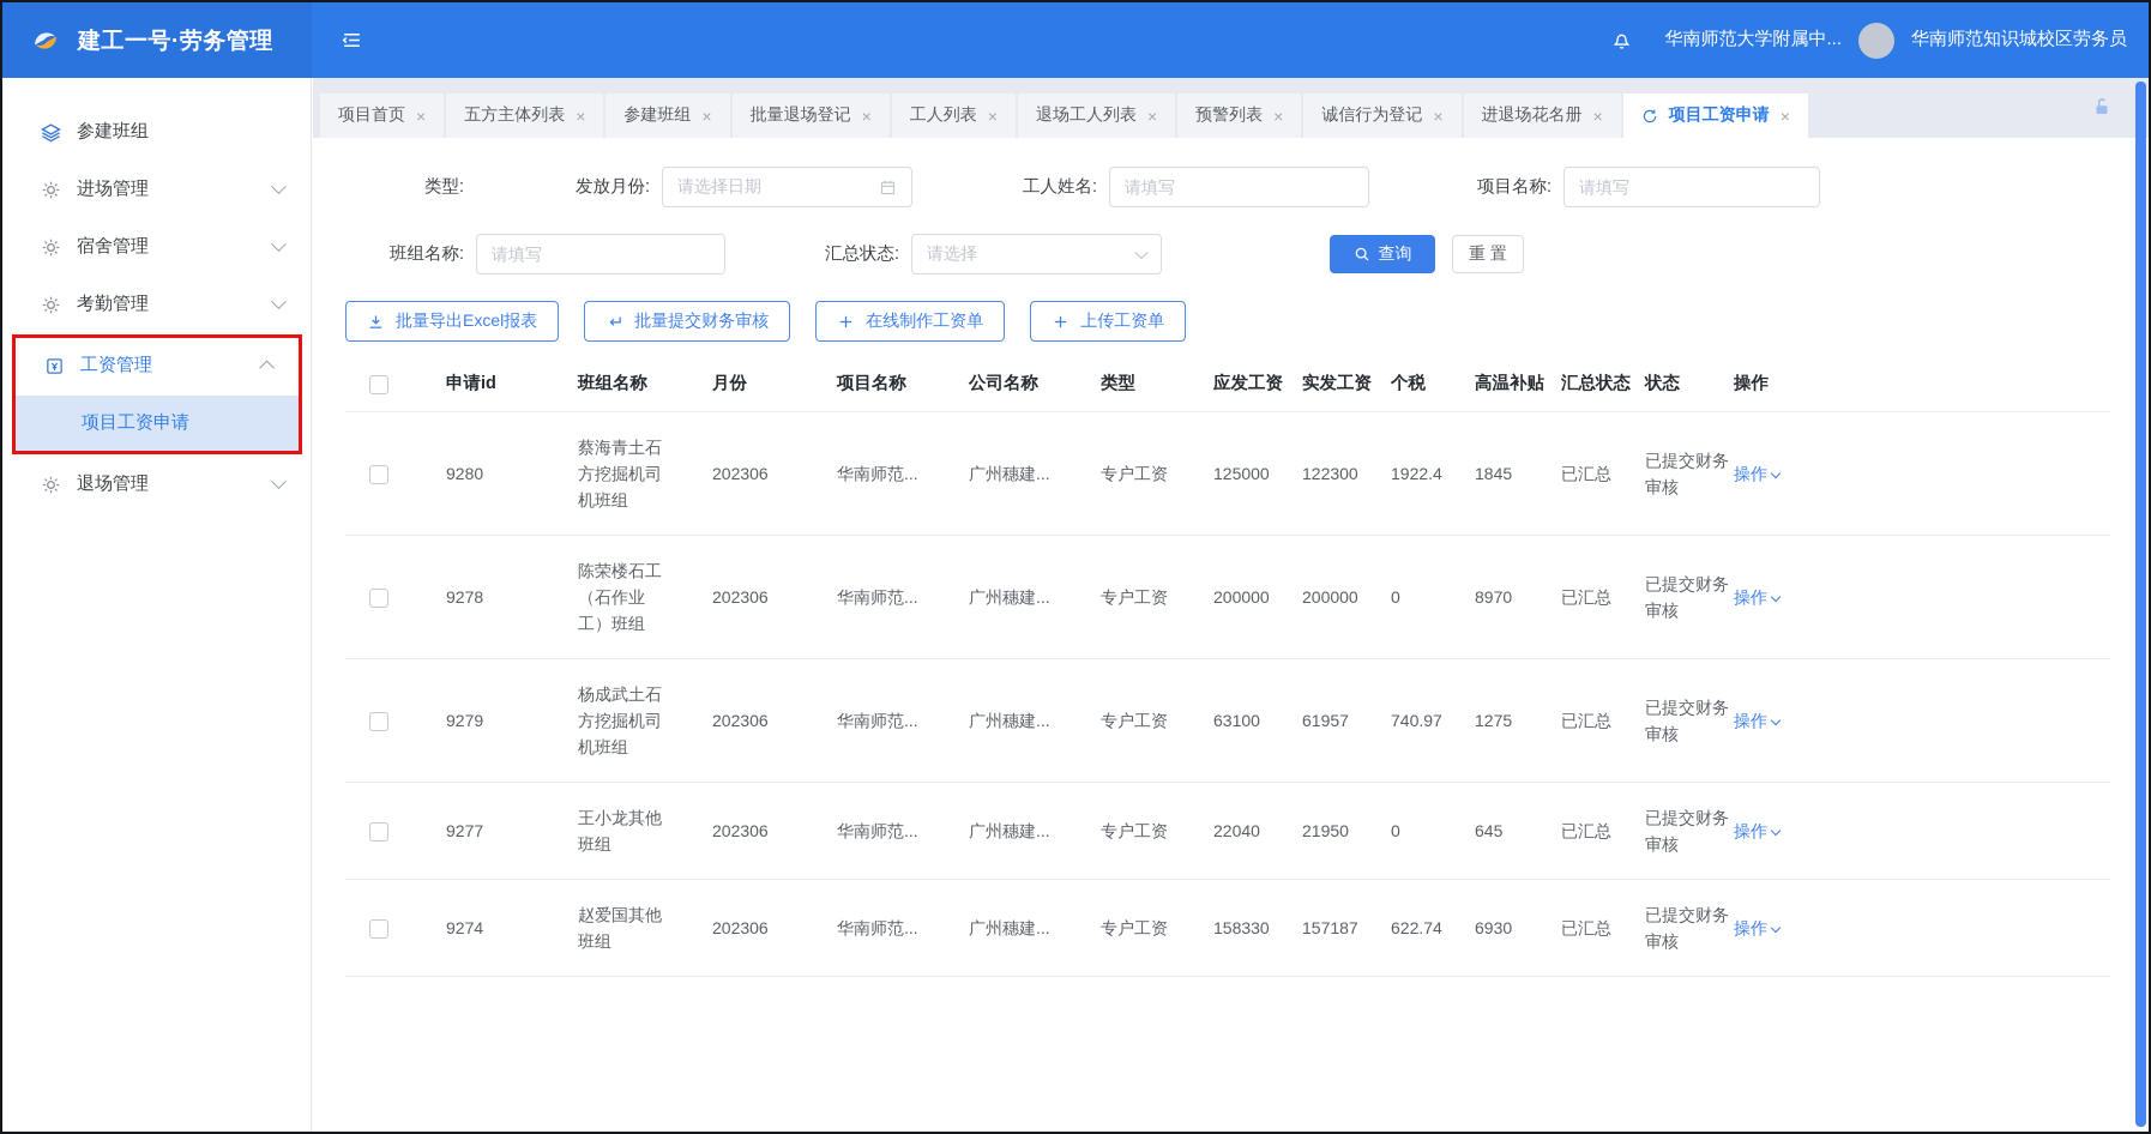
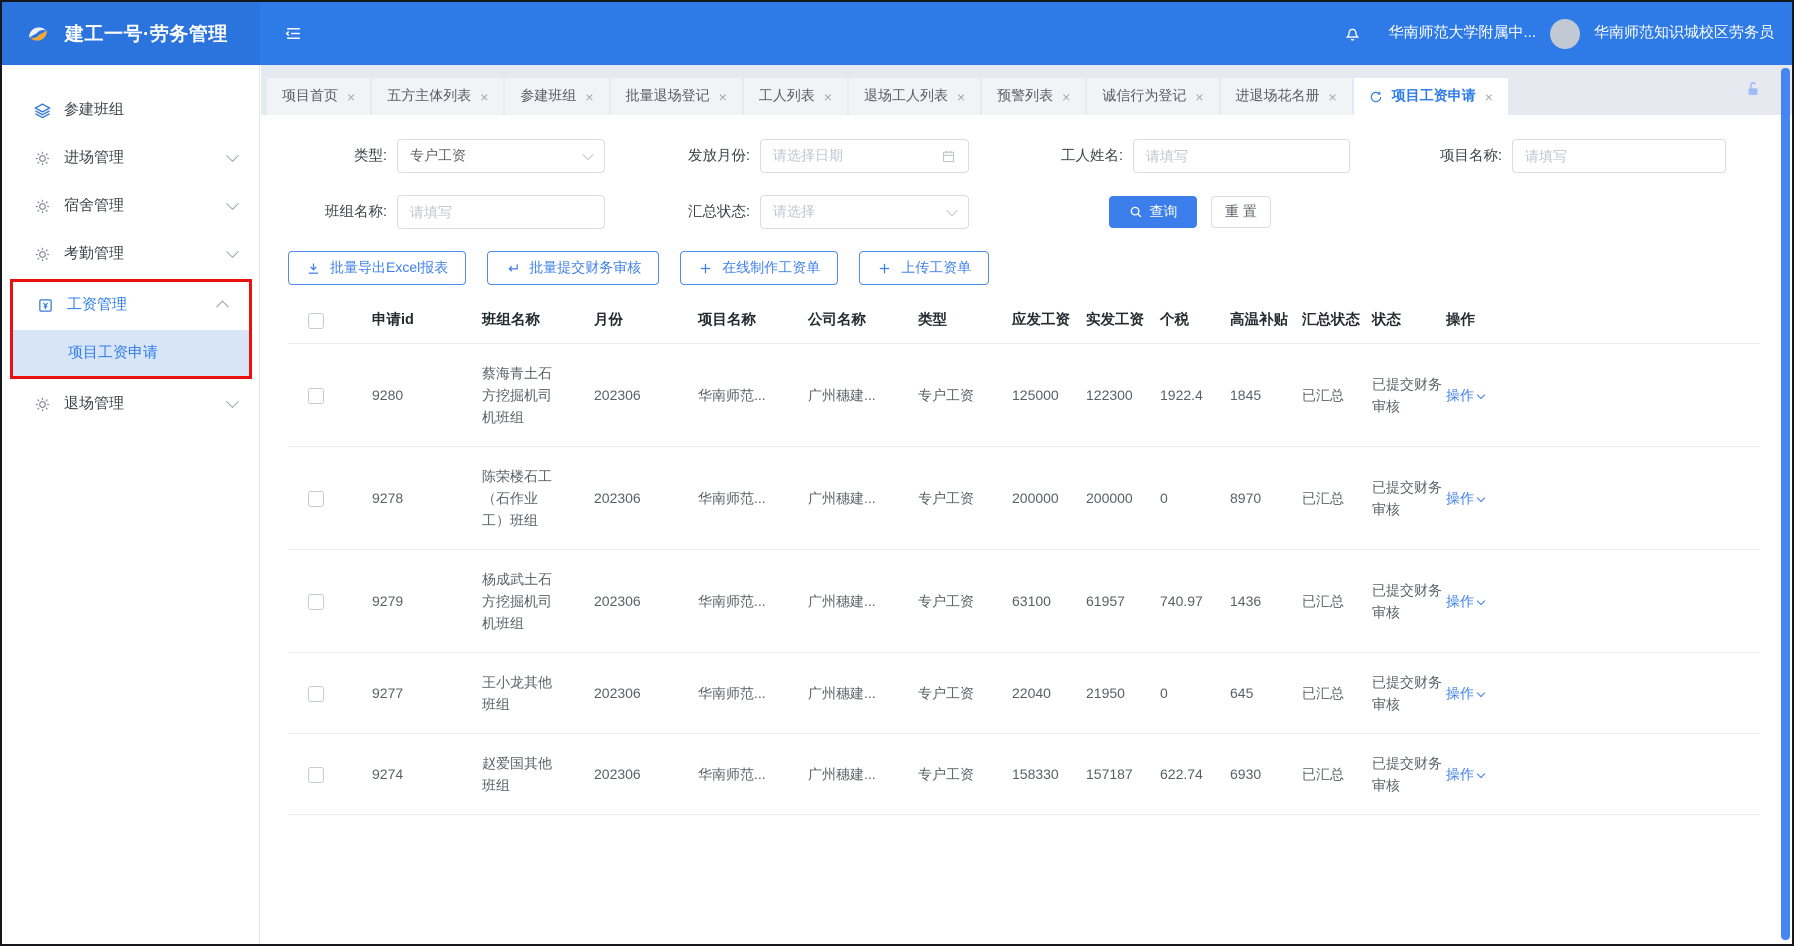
  建工一号·劳务管理
  华南师范大学附属中...
  华南师范知识城校区劳务员
  参建班组
  进场管理
  宿舍管理
  考勤管理
  工资管理
  项目工资申请
  退场管理
  项目首页
  ×
  五方主体列表
  ×
  参建班组
  ×
  批量退场登记
  ×
  工人列表
  ×
  退场工人列表
  ×
  预警列表
  ×
  诚信行为登记
  ×
  进退场花名册
  ×
  项目工资申请
  ×
  类型:
+ 专户工资
  发放月份:
  请选择日期
  工人姓名:
  请填写
  项目名称:
  请填写
  班组名称:
  请填写
  汇总状态:
  请选择
  查询
  重 置
  批量导出Excel报表
  批量提交财务审核
  在线制作工资单
  上传工资单
  	申请id	班组名称	月份	项目名称	公司名称	类型	应发工资	实发工资	个税	高温补贴	汇总状态	状态	操作
  	9280	蔡海青土石方挖掘机司机班组	202306	华南师范...	广州穗建...	专户工资	125000	122300	1922.4	1845	已汇总	已提交财务审核	操作
  	9278	陈荣楼石工（石作业工）班组	202306	华南师范...	广州穗建...	专户工资	200000	200000	0	8970	已汇总	已提交财务审核	操作
- 	9279	杨成武土石方挖掘机司机班组	202306	华南师范...	广州穗建...	专户工资	63100	61957	740.97	1275	已汇总	已提交财务审核	操作
+ 	9279	杨成武土石方挖掘机司机班组	202306	华南师范...	广州穗建...	专户工资	63100	61957	740.97	1436	已汇总	已提交财务审核	操作
  	9277	王小龙其他班组	202306	华南师范...	广州穗建...	专户工资	22040	21950	0	645	已汇总	已提交财务审核	操作
  	9274	赵爱国其他班组	202306	华南师范...	广州穗建...	专户工资	158330	157187	622.74	6930	已汇总	已提交财务审核	操作
